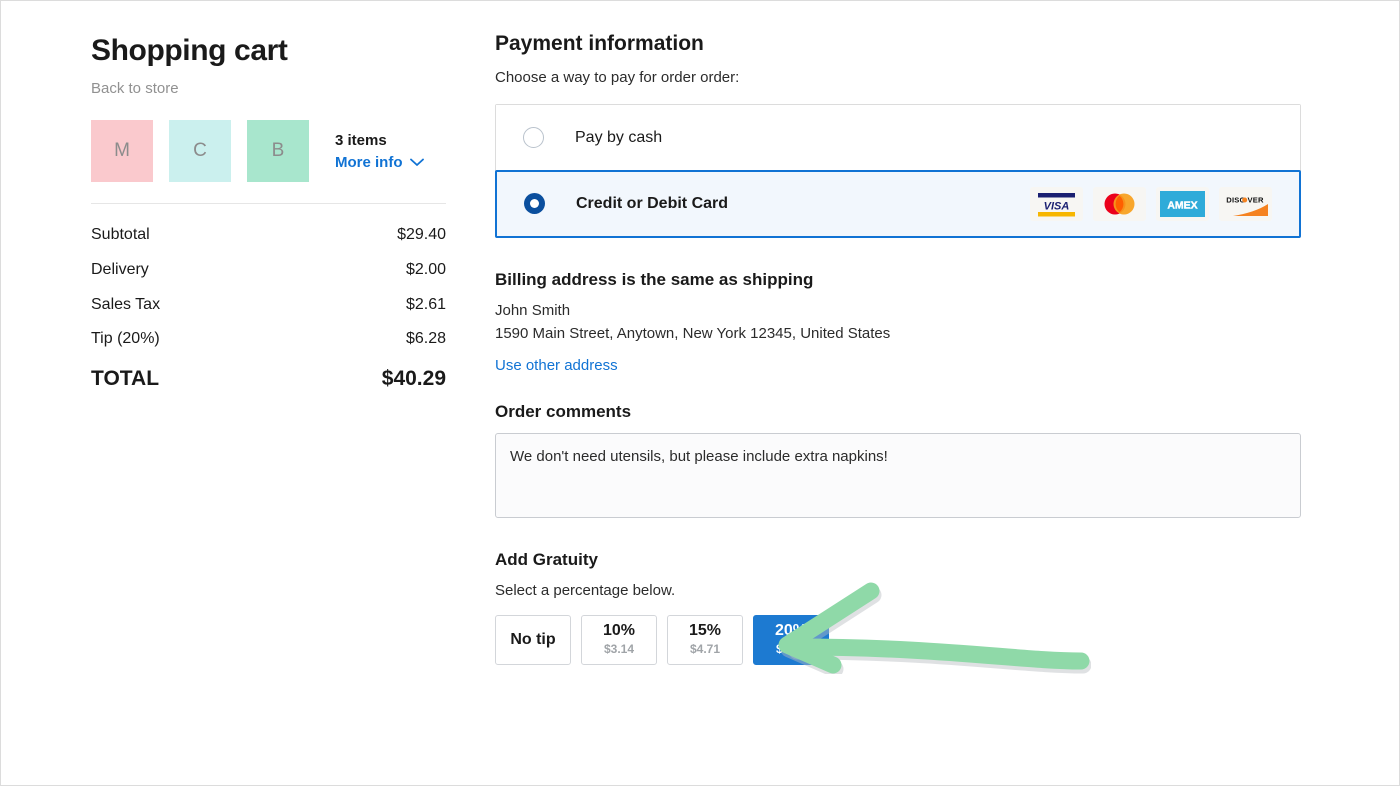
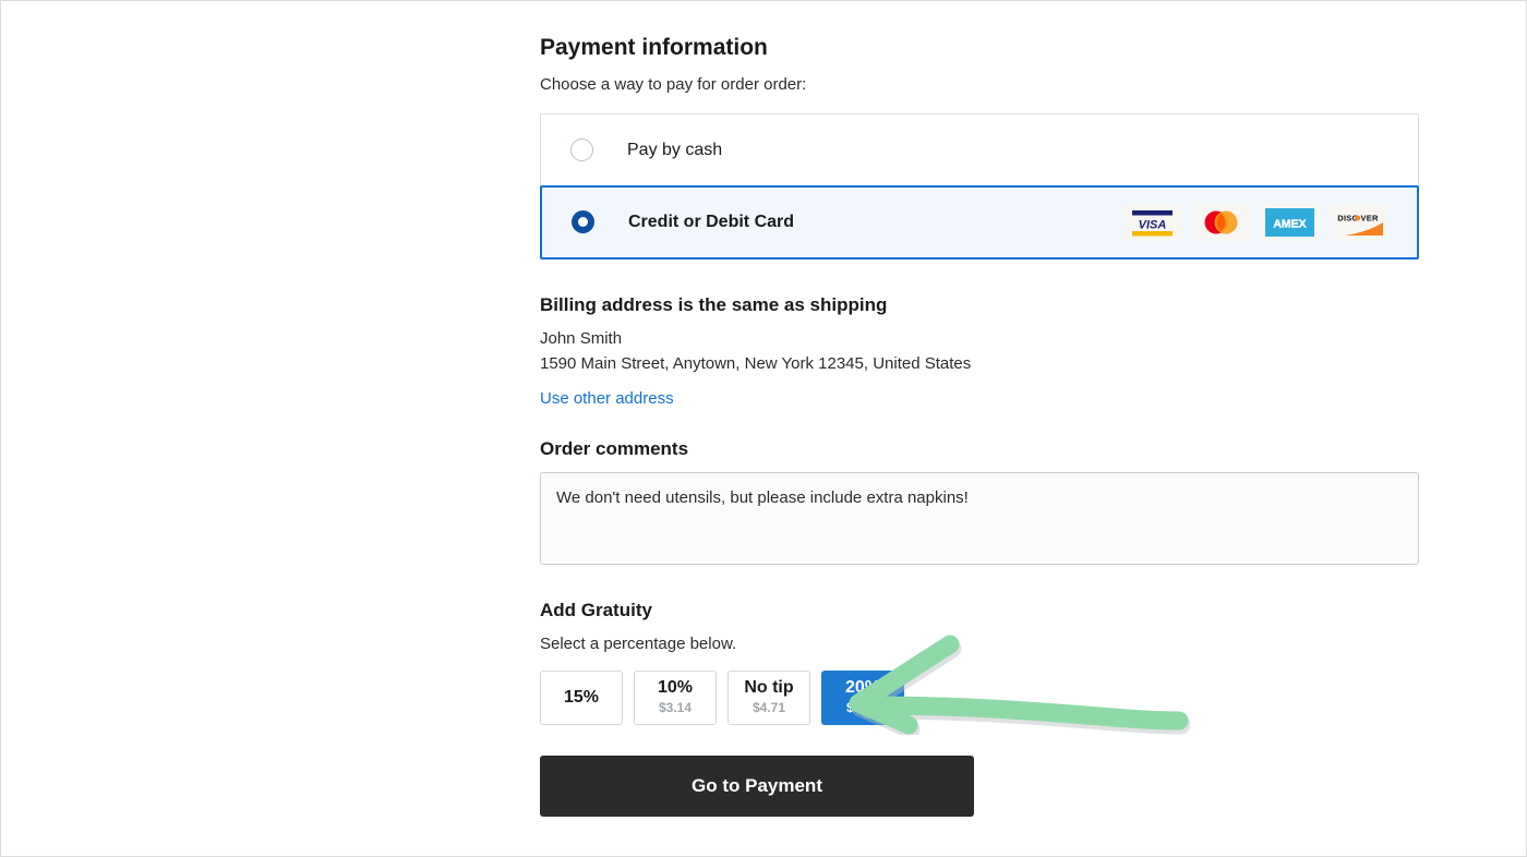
- Shopping cart
- Back to store
- M
- C
- B
- 3 items
- More info
- Subtotal
- $29.40
- Delivery
- $2.00
- Sales Tax
- $2.61
- Tip (20%)
- $6.28
- TOTAL
- $40.29
  Payment information
  Choose a way to pay for order order:
  Pay by cash
  Credit or Debit Card
  VISA
  AMEX
  DIS VER
  Billing address is the same as shipping
  John Smith
  1590 Main Street, Anytown, New York 12345, United States
  Use other address
  Order comments
  We don't need utensils, but please include extra napkins!
  Add Gratuity
  Select a percentage below.
- No tip
+ 15%
  10%
  $3.14
- 15%
+ No tip
  $4.71
+ Go to Payment
